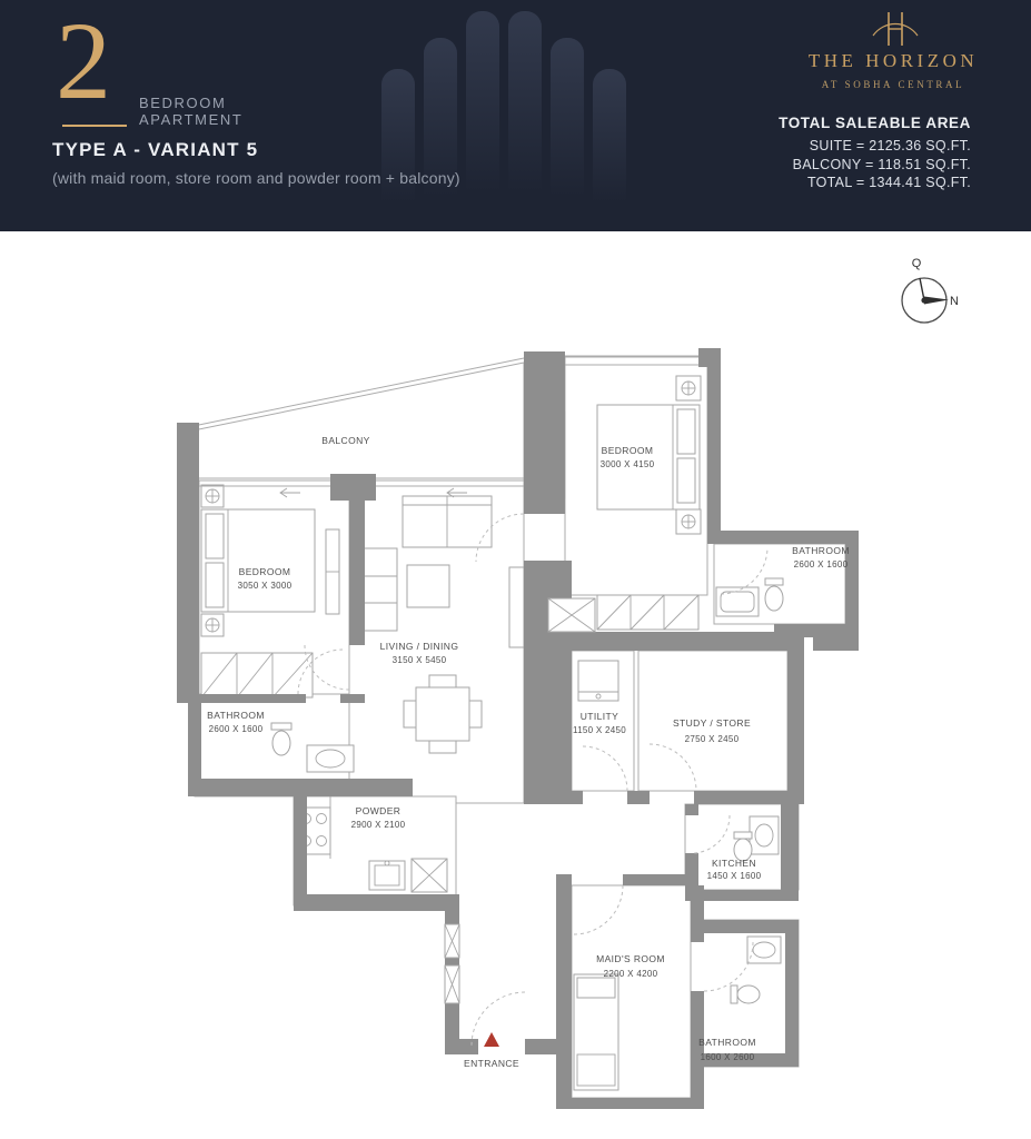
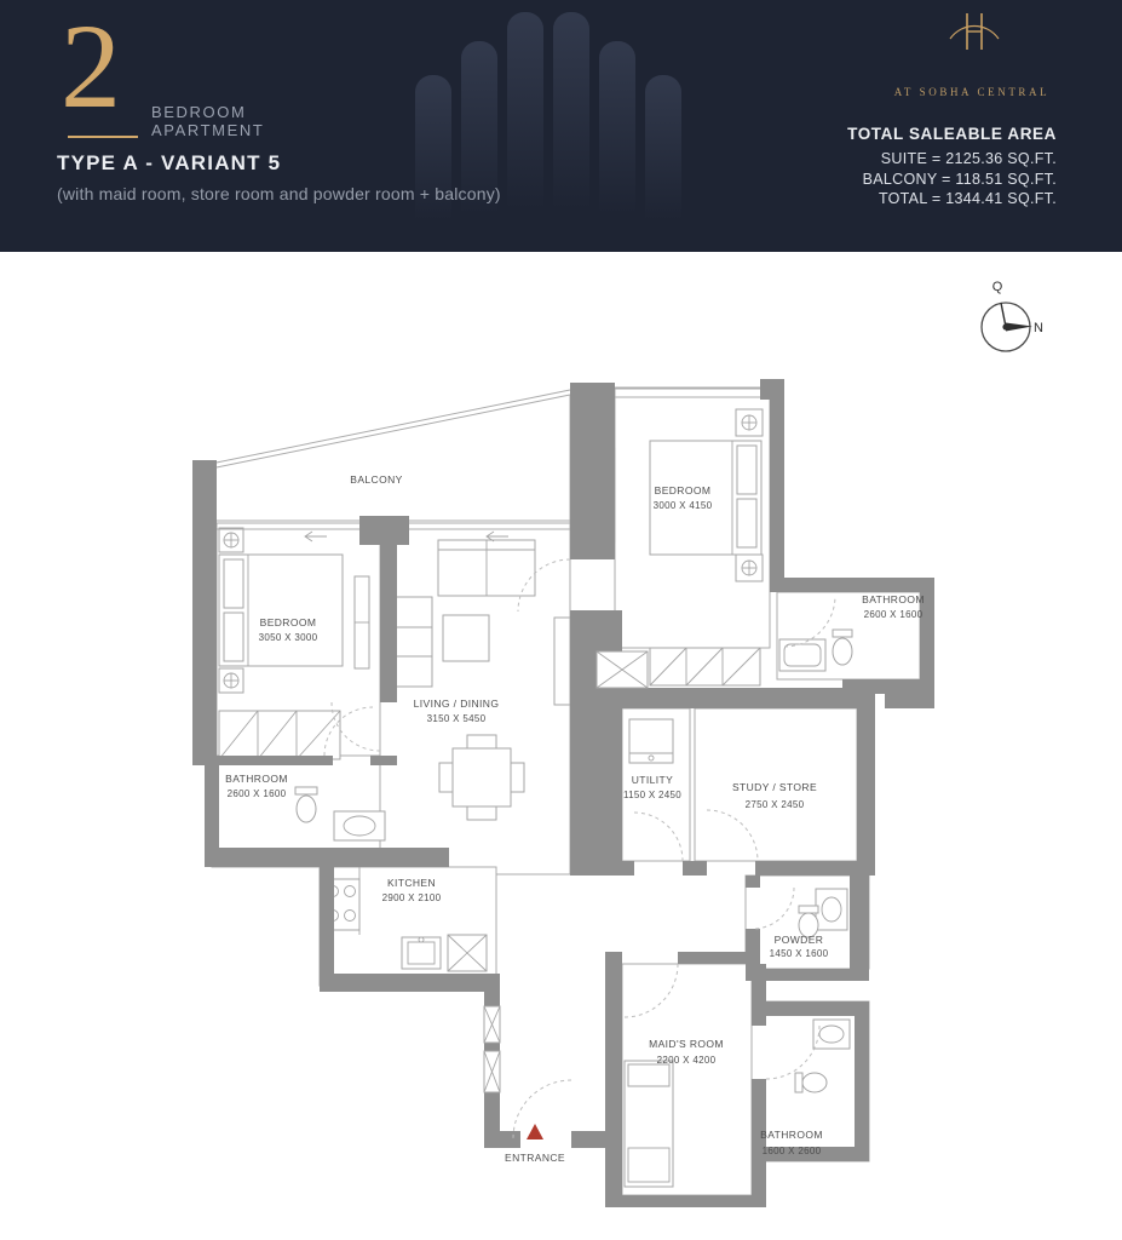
  2
  BEDROOM
  APARTMENT
  TYPE A - VARIANT 5
  (with maid room, store room and powder room + balcony)
- THE HORIZON
  AT SOBHA CENTRAL
  TOTAL SALEABLE AREA
  SUITE = 2125.36 SQ.FT.
  BALCONY = 118.51 SQ.FT.
  TOTAL = 1344.41 SQ.FT.
  Q
  N
  BALCONY
  BEDROOM
  3050 X 3000
  BATHROOM
  2600 X 1600
  LIVING / DINING
  3150 X 5450
- POWDER
+ KITCHEN
  2900 X 2100
  BEDROOM
  3000 X 4150
  BATHROOM
  2600 X 1600
  UTILITY
  1150 X 2450
  STUDY / STORE
  2750 X 2450
- KITCHEN
+ POWDER
  1450 X 1600
  MAID'S ROOM
  2200 X 4200
  BATHROOM
  1600 X 2600
  ENTRANCE
